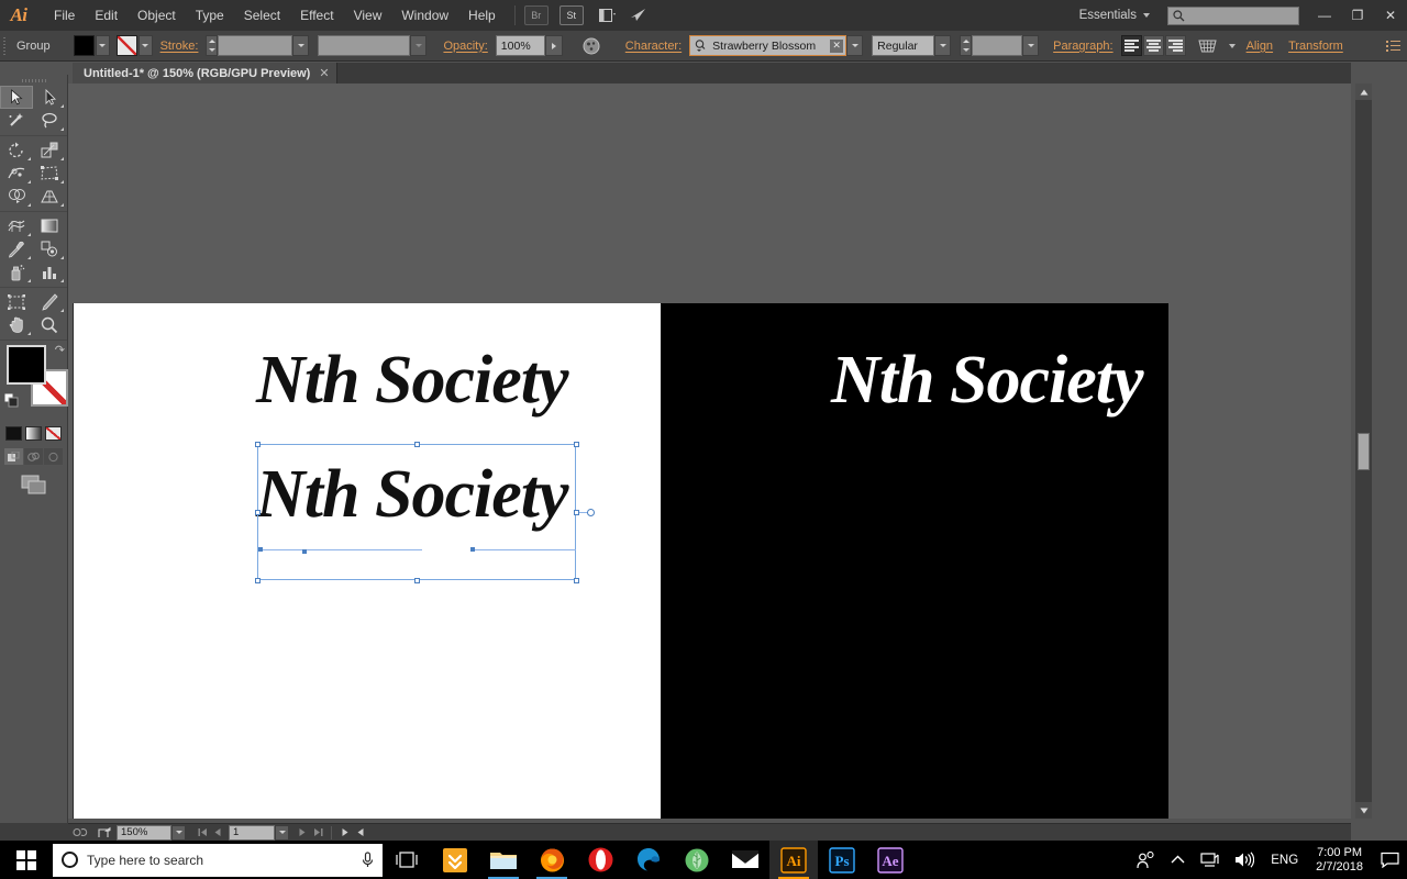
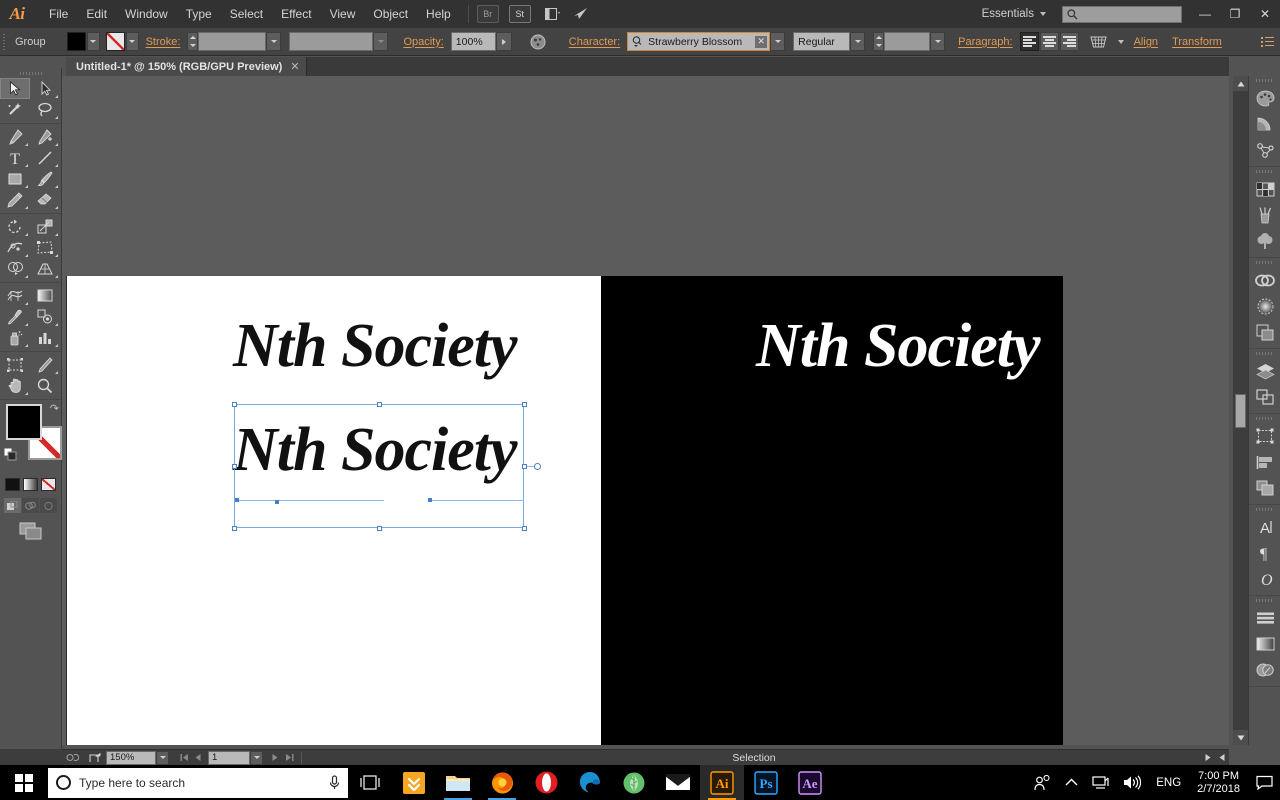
  Ai
  File
  Edit
- Object
+ Window
  Type
  Select
  Effect
  View
- Window
+ Object
  Help
  Br
  St
  Essentials
  —
  ❐
  ✕
  Group
  Stroke:
  Opacity:
  100%
  Character:
  Strawberry Blossom
  ✕
  Regular
  Paragraph:
  Align
  Transform
  Untitled-1* @ 150% (RGB/GPU Preview)
  ✕
+ T
  ↷
  Nth Society
  Nth Society
  Nth Society
+ A
+ ¶
+ O
  150%
  1
+ Selection
  Type here to search
  Ai
  Ps
  Ae
  ENG
  7:00 PM
  2/7/2018
